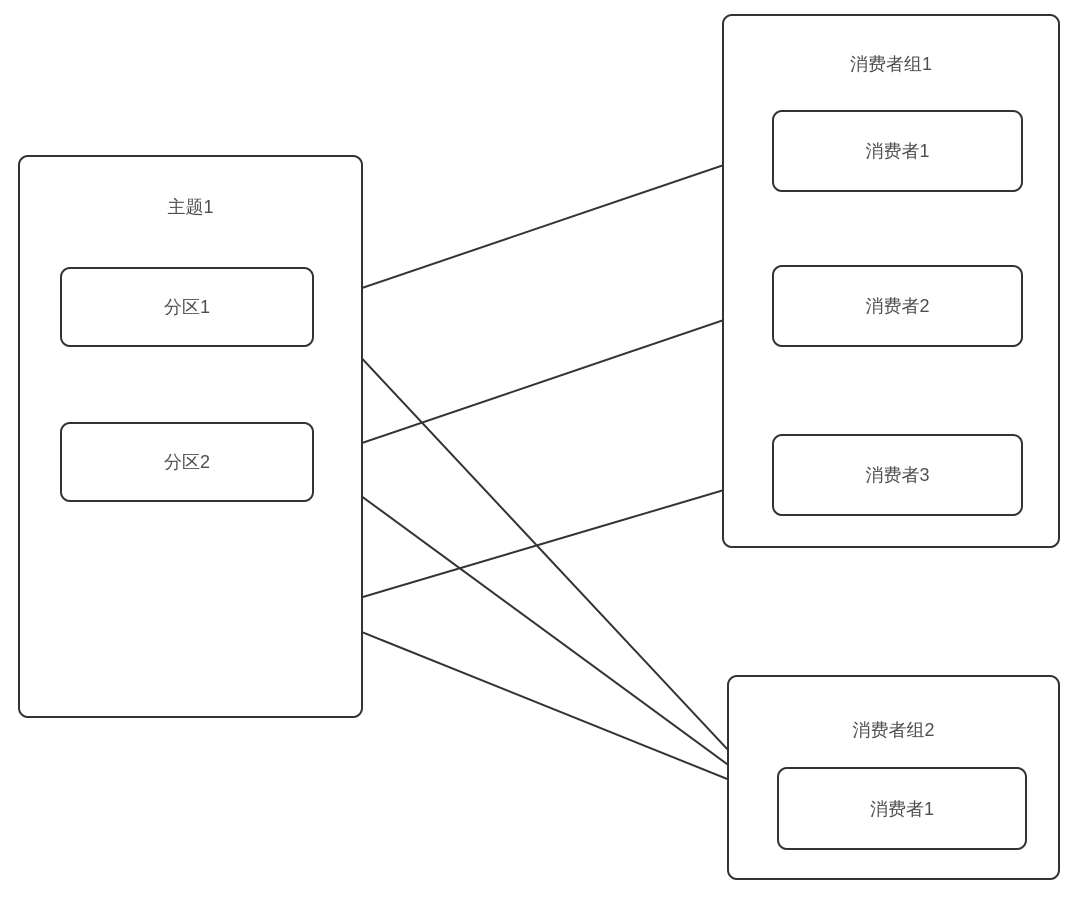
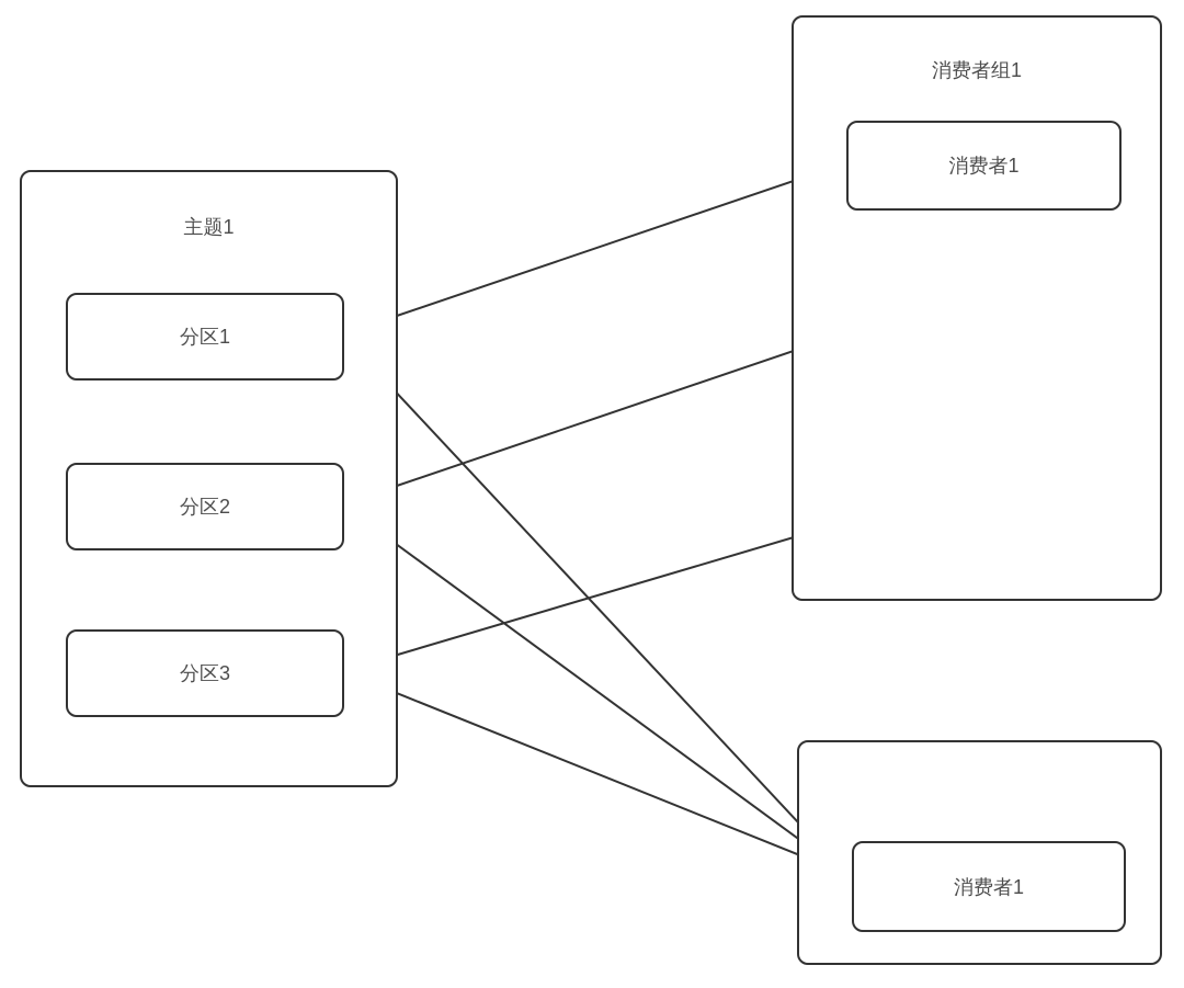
  主题1
  分区1
  分区2
+ 分区3
  消费者组1
  消费者1
- 消费者2
- 消费者3
- 消费者组2
  消费者1
